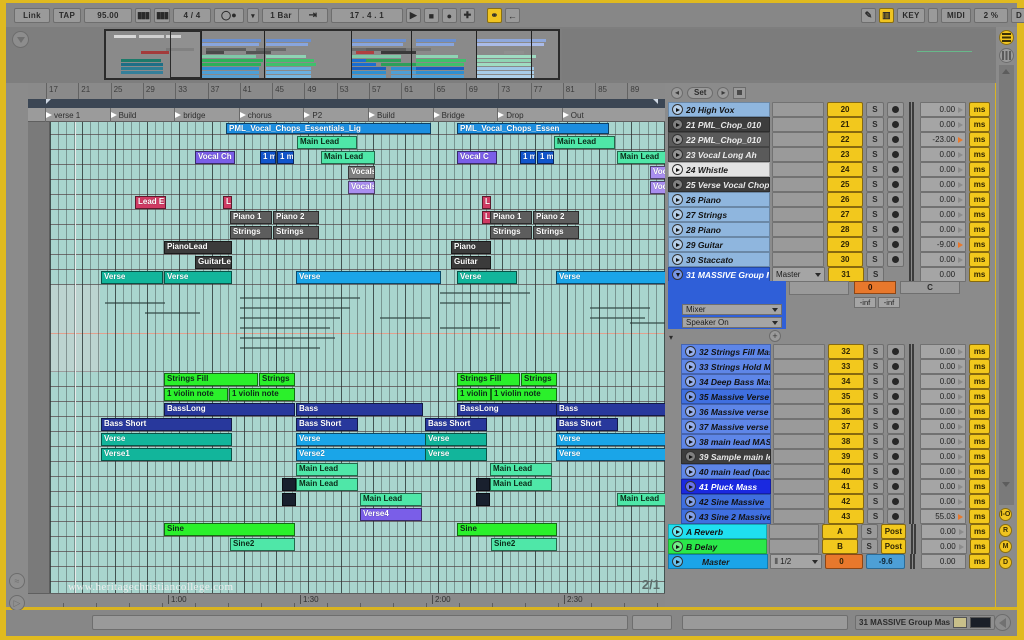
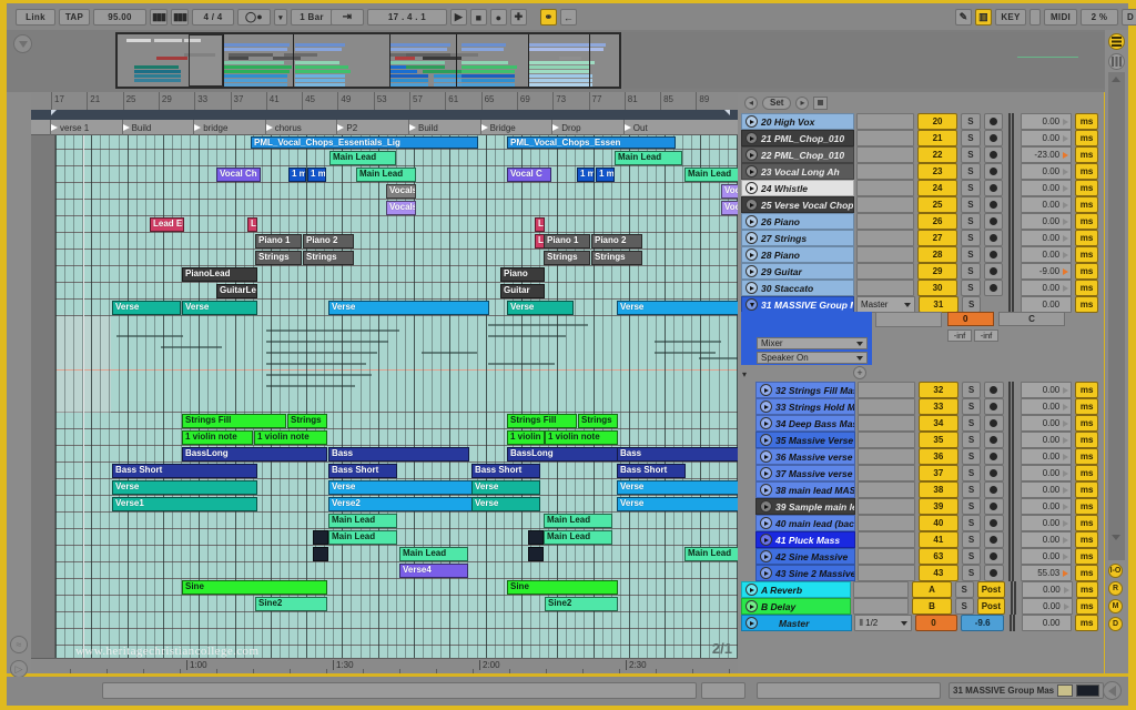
  Link
  TAP
  95.00
  ▮▮▮
  ▮▮▮
  4 / 4
  ◯●
  1 Bar
  ⇥
  17 . 4 . 1
  ▶
  ■
  ●
  ✚
  ⚭
  ←
  ✎
  ▥
  KEY
  MIDI
  2 %
  D
  ▷
  17
  21
  25
  29
  33
  37
  41
  45
  49
  53
  57
  61
  65
  69
  73
  77
  81
  85
  89
  verse 1
  Build
  bridge
  chorus
  P2
  Build
  Bridge
  Drop
  Out
  PML_Vocal_Chops_Essentials_Lig
  PML_Vocal_Chops_Essen
  Main Lead
  Main Lead
  Vocal Ch
  1 m
  1 m
  Main Lead
  Vocal C
  1 m
  1 m
  Main Lead
  Vocals
  Vocals
  Lead El
  L
  L
  Piano 1
  Piano 2
  L
  Piano 1
  Piano 2
  Strings
  Strings
  Strings
  Strings
  PianoLead
  Piano
  GuitarLe
  Guitar
  Verse
  Verse
  Verse
  Verse
  Verse
  Strings Fill
  Strings
  Strings Fill
  Strings
  1 violin note
  1 violin note
  1 violin
  1 violin note
  BassLong
  Bass
  BassLong
  Bass
  Bass Short
  Bass Short
  Bass Short
  Bass Short
  Verse
  Verse
  Verse
  Verse
  Verse1
  Verse2
  Verse
  Verse
  Main Lead
  Main Lead
  Main Lead
  Main Lead
  Main Lead
  Main Lead
  Verse4
  Sine
  Sine
  Sine2
  Sine2
  www.heritagechristiancollege.com
  2/1
  1:00
  1:30
  2:00
  2:30
  ◂
  Set
  ▸
  20 High Vox
  20
  S
  0.00
  ms
  21 PML_Chop_010
  21
  S
  0.00
  ms
  22 PML_Chop_010
  22
  S
  -23.00
  ms
  23 Vocal Long Ah
  23
  S
  0.00
  ms
  24 Whistle
  24
  S
  0.00
  ms
  25 Verse Vocal Chop
  25
  S
  0.00
  ms
  26 Piano
  26
  S
  0.00
  ms
  27 Strings
  27
  S
  0.00
  ms
  28 Piano
  28
  S
  0.00
  ms
  29 Guitar
  29
  S
  -9.00
  ms
  30 Staccato
  30
  S
  0.00
  ms
  31 MASSIVE Group
  Master
  31
  S
  0.00
  ms
  0
  C
  -inf
  -inf
  Mixer
  Speaker On
  +
  ▾
  32 Strings Fill Ma
  32
  S
  0.00
  ms
  33 Strings Hold M
  33
  S
  0.00
  ms
  34 Deep Bass Ma
  34
  S
  0.00
  ms
  35 Massive Verse
  35
  S
  0.00
  ms
  36 Massive verse
  36
  S
  0.00
  ms
  37 Massive verse
  37
  S
  0.00
  ms
  38 main lead MAS
  38
  S
  0.00
  ms
  39 Sample main l
  39
  S
  0.00
  ms
  40 main lead (bac
  40
  S
  0.00
  ms
  41 Pluck Mass
  41
  S
  0.00
  ms
  42 Sine Massive
- 42
+ 63
  S
  0.00
  ms
  43 Sine 2 Massive
  43
  S
  55.03
  ms
  A Reverb
  A
  S
  Post
  0.00
  ms
  B Delay
  B
  S
  Post
  0.00
  ms
  Master
  ⦀ 1/2
  0
  -9.6
  0.00
  ms
  31 MASSIVE Group Mas
